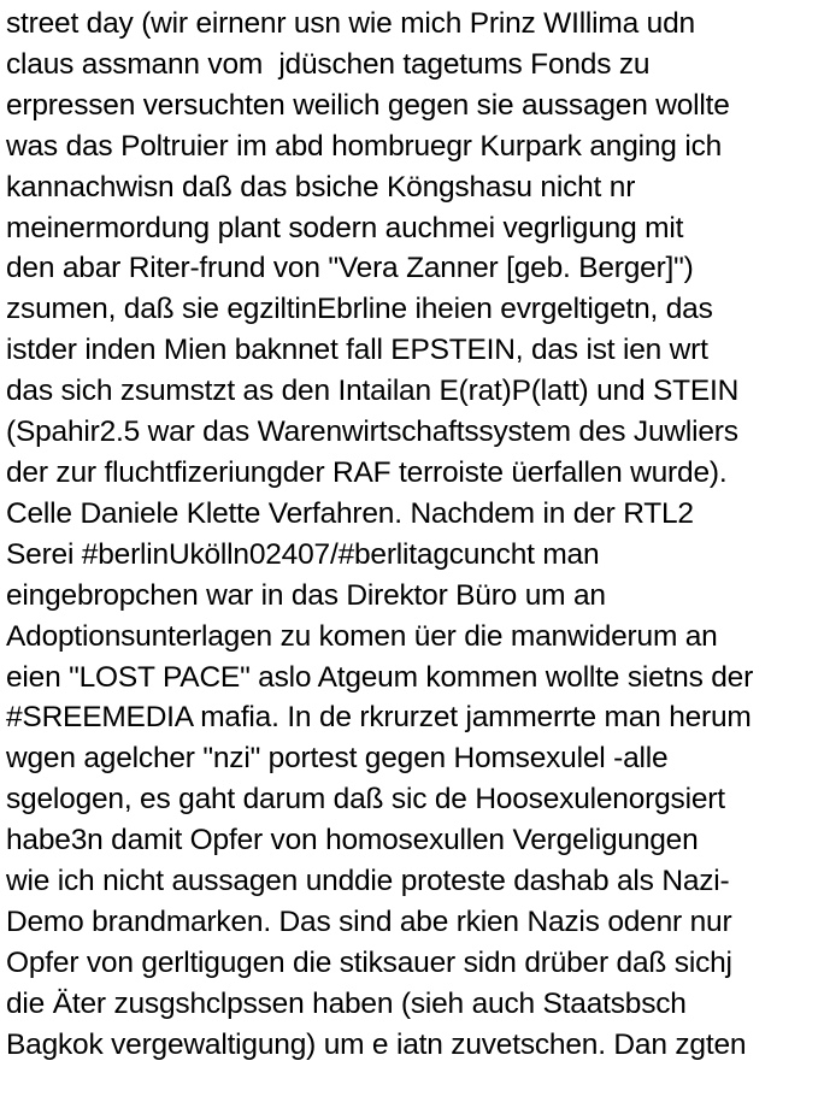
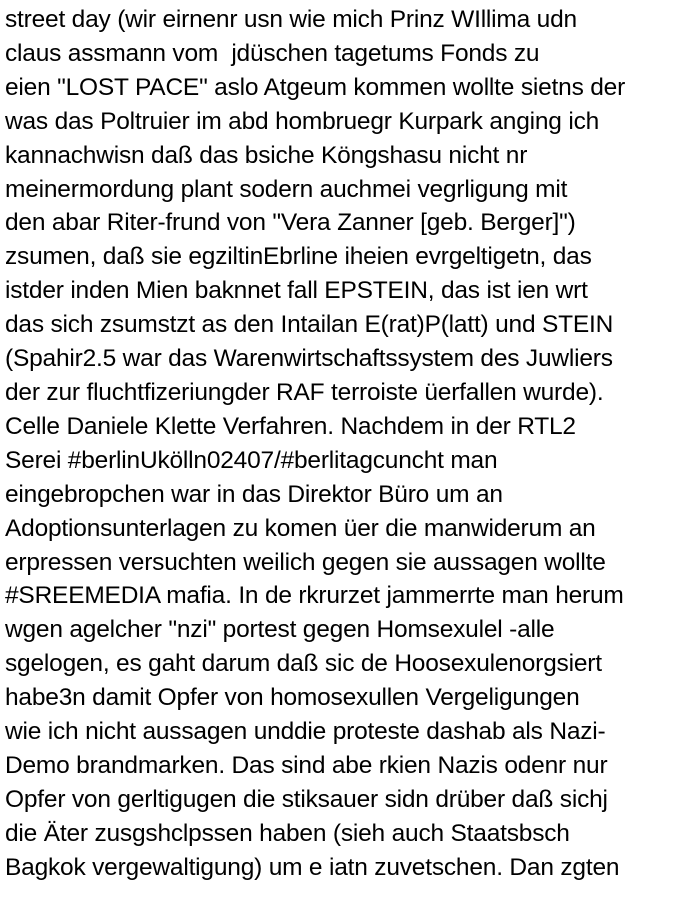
  street day (wir eirnenr usn wie mich Prinz WIllima udn
  claus assmann vom jdüschen tagetums Fonds zu
- erpressen versuchten weilich gegen sie aussagen wollte
+ eien "LOST PACE" aslo Atgeum kommen wollte sietns der
  was das Poltruier im abd hombruegr Kurpark anging ich
  kannachwisn daß das bsiche Köngshasu nicht nr
  meinermordung plant sodern auchmei vegrligung mit
  den abar Riter-frund von "Vera Zanner [geb. Berger]")
  zsumen, daß sie egziltinEbrline iheien evrgeltigetn, das
  istder inden Mien baknnet fall EPSTEIN, das ist ien wrt
  das sich zsumstzt as den Intailan E(rat)P(latt) und STEIN
  (Spahir2.5 war das Warenwirtschaftssystem des Juwliers
  der zur fluchtfizeriungder RAF terroiste üerfallen wurde).
  Celle Daniele Klette Verfahren. Nachdem in der RTL2
  Serei #berlinUkölln02407/#berlitagcuncht man
  eingebropchen war in das Direktor Büro um an
  Adoptionsunterlagen zu komen üer die manwiderum an
- eien "LOST PACE" aslo Atgeum kommen wollte sietns der
+ erpressen versuchten weilich gegen sie aussagen wollte
  #SREEMEDIA mafia. In de rkrurzet jammerrte man herum
  wgen agelcher "nzi" portest gegen Homsexulel -alle
  sgelogen, es gaht darum daß sic de Hoosexulenorgsiert
  habe3n damit Opfer von homosexullen Vergeligungen
  wie ich nicht aussagen unddie proteste dashab als Nazi-
  Demo brandmarken. Das sind abe rkien Nazis odenr nur
  Opfer von gerltigugen die stiksauer sidn drüber daß sichj
  die Äter zusgshclpssen haben (sieh auch Staatsbsch
  Bagkok vergewaltigung) um e iatn zuvetschen. Dan zgten
